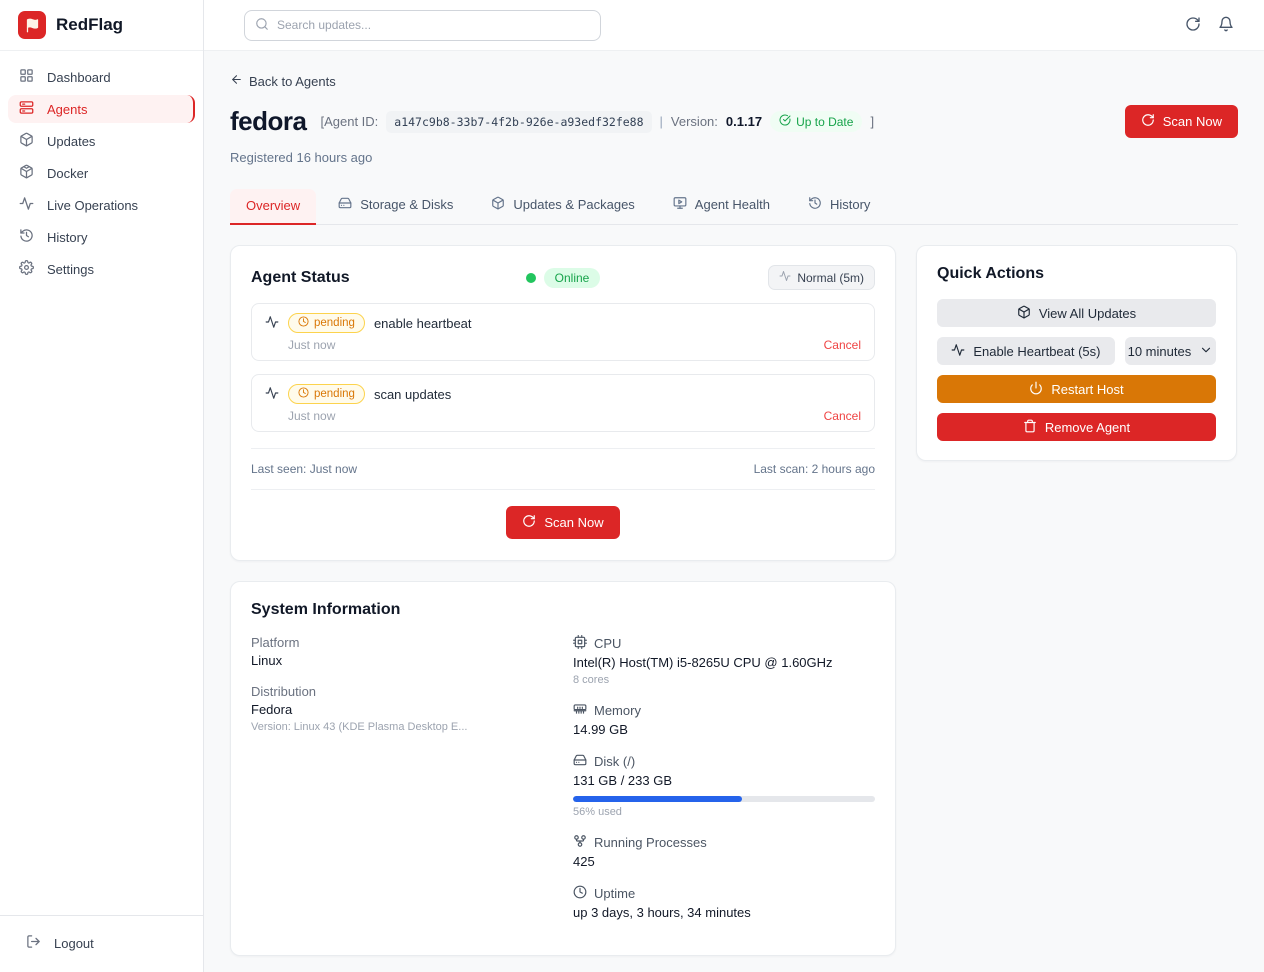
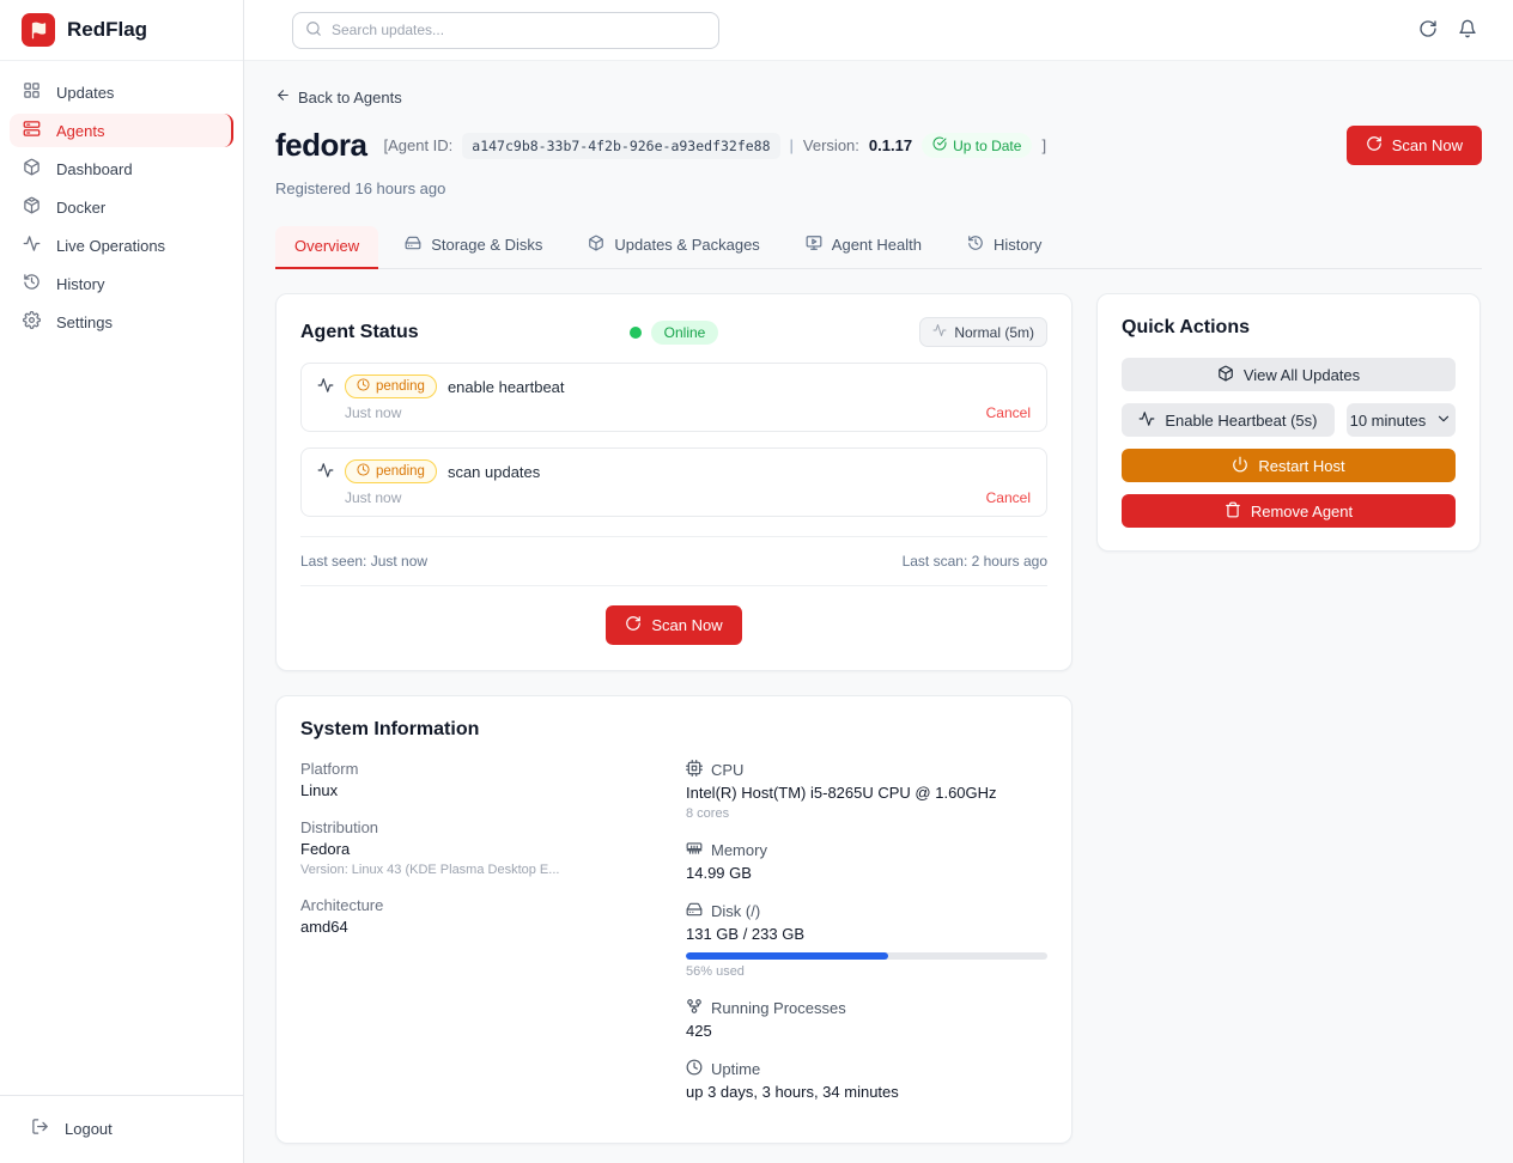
  RedFlag
- Dashboard
+ Updates
  Agents
- Updates
+ Dashboard
  Docker
  Live Operations
  History
  Settings
  Logout
  Search updates...
  Back to Agents
  fedora
  [Agent ID:
  a147c9b8-33b7-4f2b-926e-a93edf32fe88
  |
  Version:
  0.1.17
  Up to Date
  ]
  Scan Now
  Registered 16 hours ago
  Overview
  Storage & Disks
  Updates & Packages
  Agent Health
  History
  Agent Status
  Online
  Normal (5m)
  pending
  enable heartbeat
  Just now
  Cancel
  pending
  scan updates
  Just now
  Cancel
  Last seen: Just now
  Last scan: 2 hours ago
  Scan Now
  System Information
  Platform
  Linux
  Distribution
  Fedora
  Version: Linux 43 (KDE Plasma Desktop E...
+ Architecture
+ amd64
  CPU
  Intel(R) Host(TM) i5-8265U CPU @ 1.60GHz
  8 cores
  Memory
  14.99 GB
  Disk (/)
  131 GB / 233 GB
  56% used
  Running Processes
  425
  Uptime
  up 3 days, 3 hours, 34 minutes
  Quick Actions
  View All Updates
  Enable Heartbeat (5s)
  10 minutes
  Restart Host
  Remove Agent
